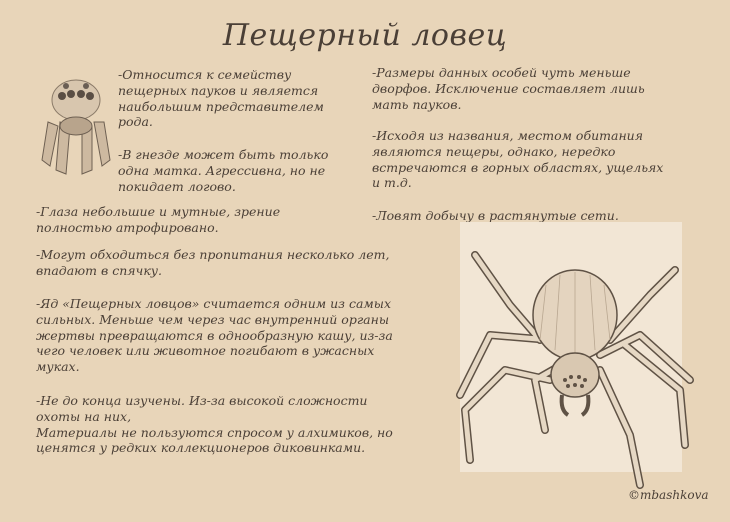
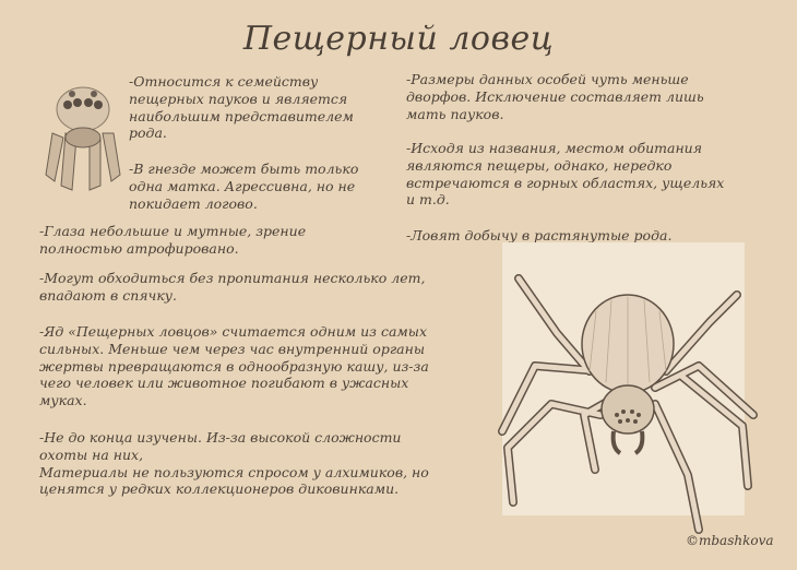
  Пещерный ловец
  -Относится к семейству
  пещерных пауков и является
  наибольшим представителем
  рода.
  -В гнезде может быть только
  одна матка. Агрессивна, но не
  покидает логово.
  -Размеры данных особей чуть меньше
  дворфов. Исключение составляет лишь
  мать пауков.
  -Исходя из названия, местом обитания
  являются пещеры, однако, нередко
  встречаются в горных областях, ущельях
  и т.д.
- -Ловят добычу в растянутые сети.
+ -Ловят добычу в растянутые рода.
  -Глаза небольшие и мутные, зрение
  полностью атрофировано.
  -Могут обходиться без пропитания несколько лет,
  впадают в спячку.
  -Яд «Пещерных ловцов» считается одним из самых
  сильных. Меньше чем через час внутренний органы
  жертвы превращаются в однообразную кашу, из-за
  чего человек или животное погибают в ужасных
  муках.
  -Не до конца изучены. Из-за высокой сложности
  охоты на них,
  Материалы не пользуются спросом у алхимиков, но
  ценятся у редких коллекционеров диковинками.
  ©mbashkova
